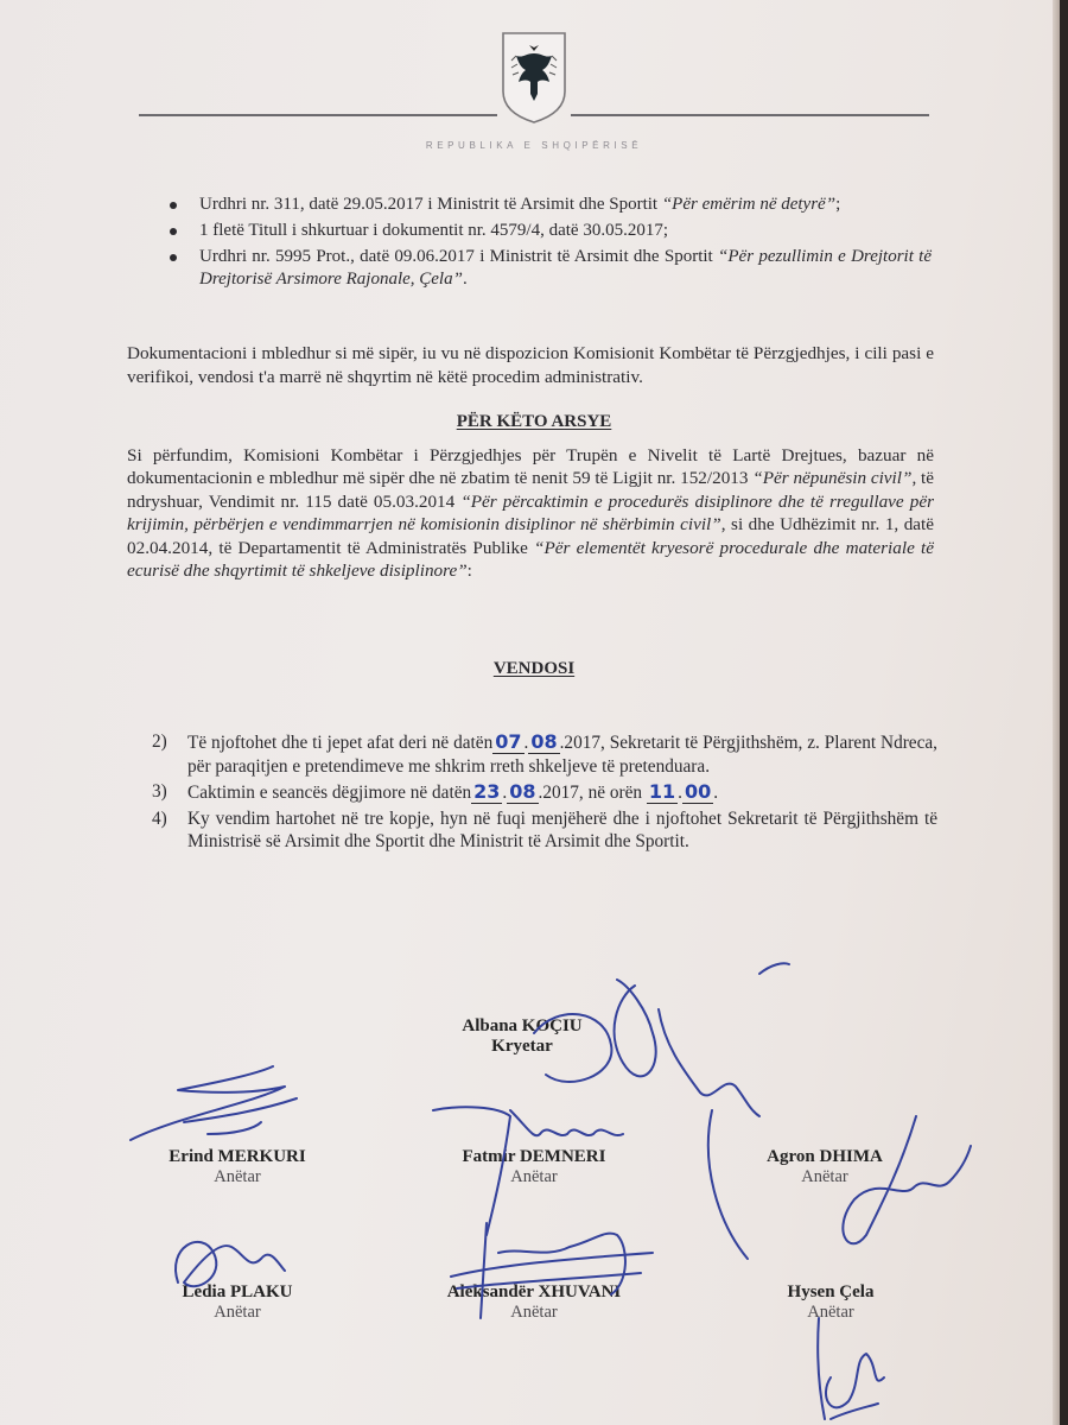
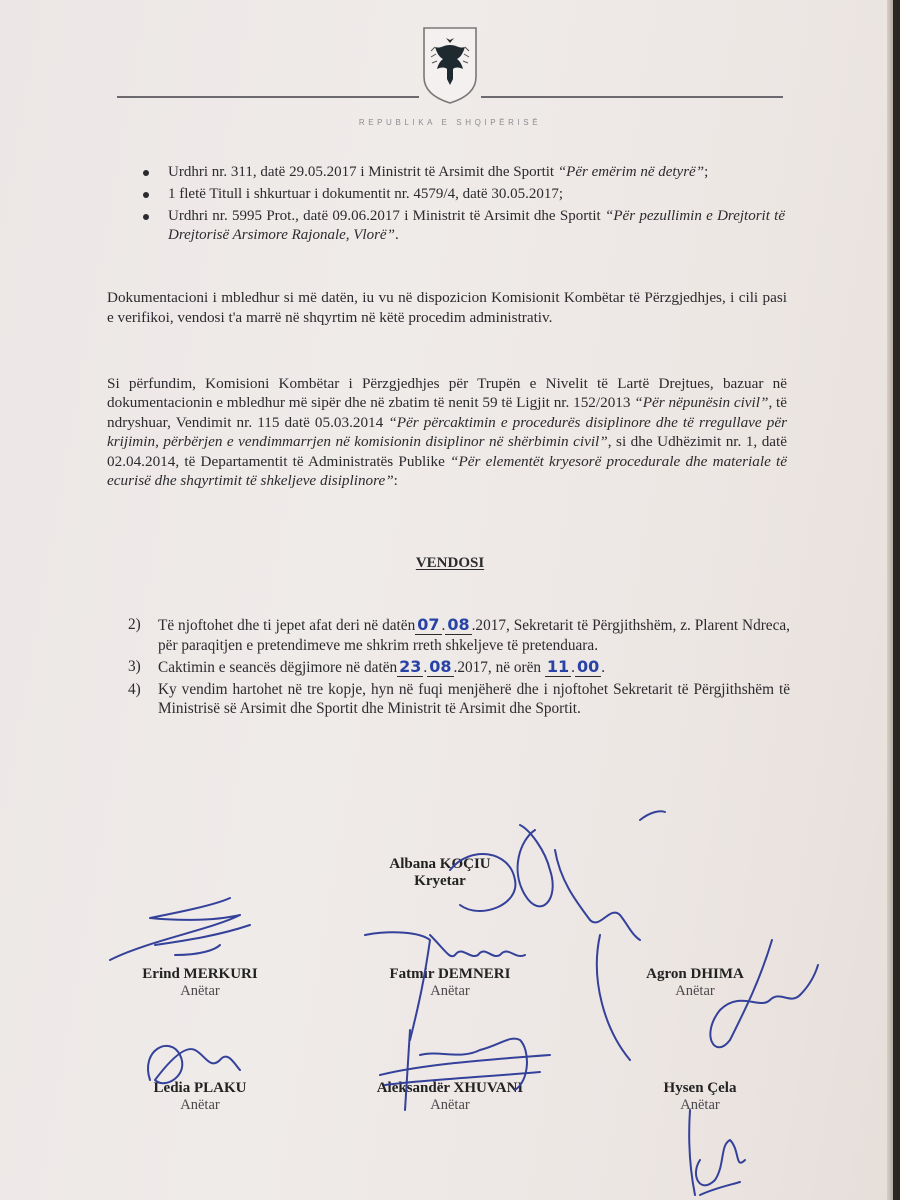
  REPUBLIKA E SHQIPËRISË
  Urdhri nr. 311, datë 29.05.2017 i Ministrit të Arsimit dhe Sportit “Për emërim në detyrë”;
  1 fletë Titull i shkurtuar i dokumentit nr. 4579/4, datë 30.05.2017;
- Urdhri nr. 5995 Prot., datë 09.06.2017 i Ministrit të Arsimit dhe Sportit “Për pezullimin e Drejtorit të Drejtorisë Arsimore Rajonale, Çela”.
+ Urdhri nr. 5995 Prot., datë 09.06.2017 i Ministrit të Arsimit dhe Sportit “Për pezullimin e Drejtorit të Drejtorisë Arsimore Rajonale, Vlorë”.
- Dokumentacioni i mbledhur si më sipër, iu vu në dispozicion Komisionit Kombëtar të Përzgjedhjes, i cili pasi e verifikoi, vendosi t'a marrë në shqyrtim në këtë procedim administrativ.
+ Dokumentacioni i mbledhur si më datën, iu vu në dispozicion Komisionit Kombëtar të Përzgjedhjes, i cili pasi e verifikoi, vendosi t'a marrë në shqyrtim në këtë procedim administrativ.
- PËR KËTO ARSYE
  Si përfundim, Komisioni Kombëtar i Përzgjedhjes për Trupën e Nivelit të Lartë Drejtues, bazuar në dokumentacionin e mbledhur më sipër dhe në zbatim të nenit 59 të Ligjit nr. 152/2013 “Për nëpunësin civil”, të ndryshuar, Vendimit nr. 115 datë 05.03.2014 “Për përcaktimin e procedurës disiplinore dhe të rregullave për krijimin, përbërjen e vendimmarrjen në komisionin disiplinor në shërbimin civil”, si dhe Udhëzimit nr. 1, datë 02.04.2014, të Departamentit të Administratës Publike “Për elementët kryesorë procedurale dhe materiale të ecurisë dhe shqyrtimit të shkeljeve disiplinore”:
  VENDOSI
  2)
  Të njoftohet dhe ti jepet afat deri në datën07.08.2017, Sekretarit të Përgjithshëm, z. Plarent Ndreca, për paraqitjen e pretendimeve me shkrim rreth shkeljeve të pretenduara.
  3)
  Caktimin e seancës dëgjimore në datën23.08.2017, në orën 11.00.
  4)
  Ky vendim hartohet në tre kopje, hyn në fuqi menjëherë dhe i njoftohet Sekretarit të Përgjithshëm të Ministrisë së Arsimit dhe Sportit dhe Ministrit të Arsimit dhe Sportit.
  Albana KÇIU
  Kryetar
  Erind MERKURI
  Anëtar
  Fatmir DEMNERI
  Anëtar
  Agron DHIMA
  Anëtar
  Ledia PLAKU
  Anëtar
  Aleksandër XHUVANI
  Anëtar
  Hysen Çela
  Anëtar
